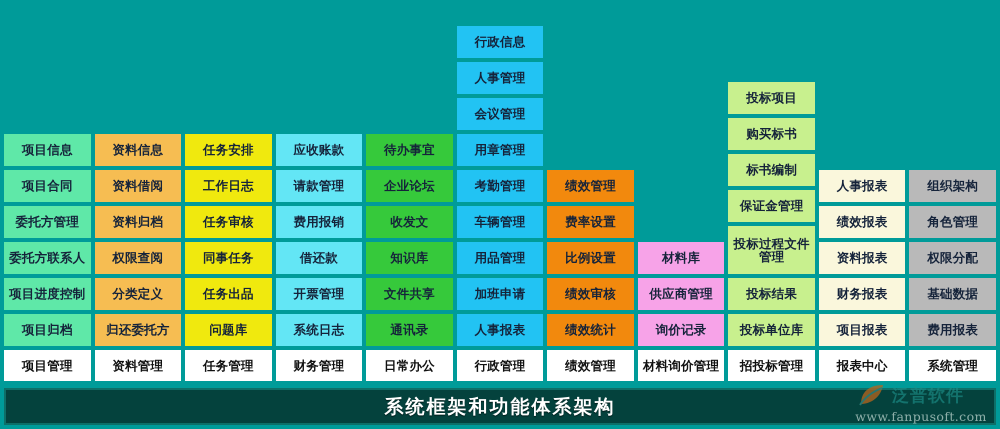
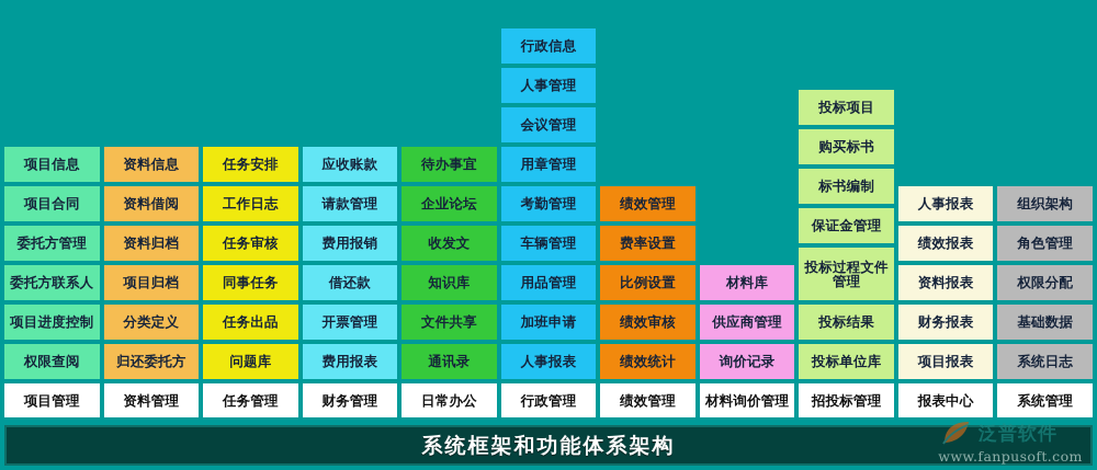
  项目信息
  项目合同
  委托方管理
  委托方联系人
  项目进度控制
- 项目归档
+ 权限查阅
  项目管理
  资料信息
  资料借阅
  资料归档
- 权限查阅
+ 项目归档
  分类定义
  归还委托方
  资料管理
  任务安排
  工作日志
  任务审核
  同事任务
  任务出品
  问题库
  任务管理
  应收账款
  请款管理
  费用报销
  借还款
  开票管理
- 系统日志
+ 费用报表
  财务管理
  待办事宜
  企业论坛
  收发文
  知识库
  文件共享
  通讯录
  日常办公
  行政信息
  人事管理
  会议管理
  用章管理
  考勤管理
  车辆管理
  用品管理
  加班申请
  人事报表
  行政管理
  绩效管理
  费率设置
  比例设置
  绩效审核
  绩效统计
  绩效管理
  材料库
  供应商管理
  询价记录
  材料询价管理
  投标项目
  购买标书
  标书编制
  保证金管理
  投标过程文件管理
  投标结果
  投标单位库
  招投标管理
  人事报表
  绩效报表
  资料报表
  财务报表
  项目报表
  报表中心
  组织架构
  角色管理
  权限分配
  基础数据
- 费用报表
+ 系统日志
  系统管理
  系统框架和功能体系架构
  泛普软件
  www.fanpusoft.com
